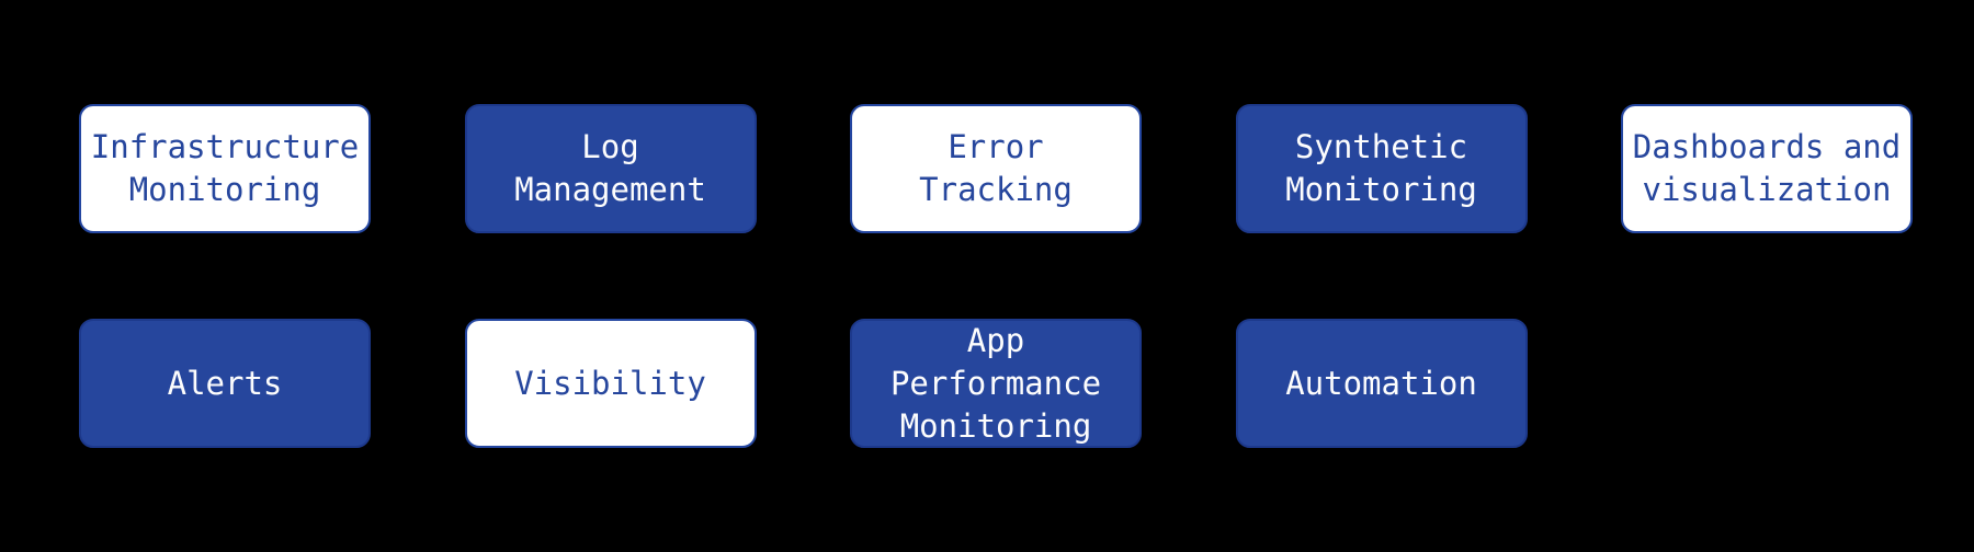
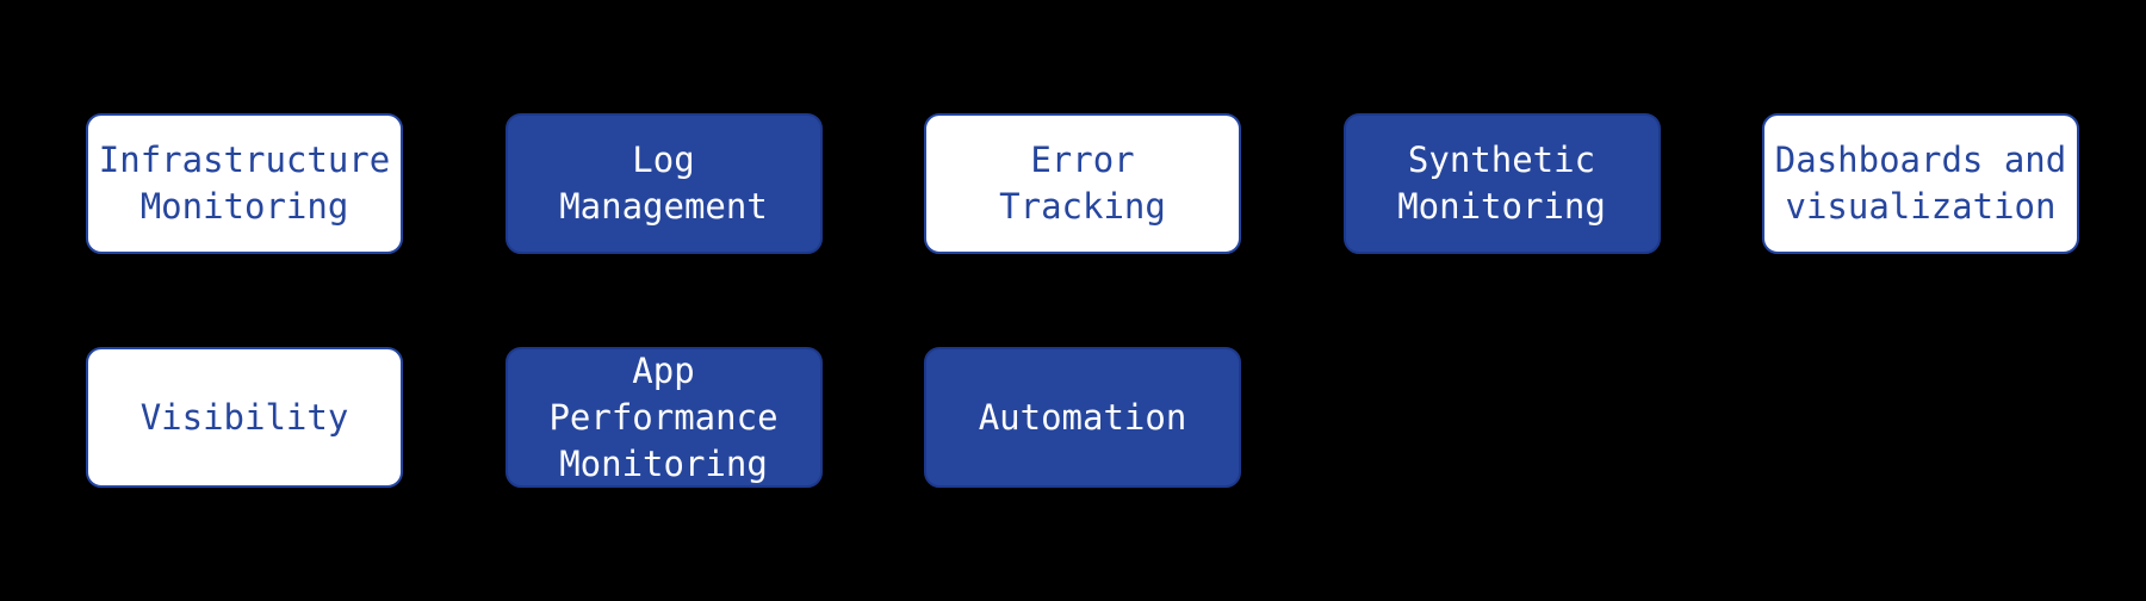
  Infrastructure
  Monitoring
  Log
  Management
  Error
  Tracking
  Synthetic
  Monitoring
  Dashboards and
  visualization
- Alerts
  Visibility
  App
  Performance
  Monitoring
  Automation
